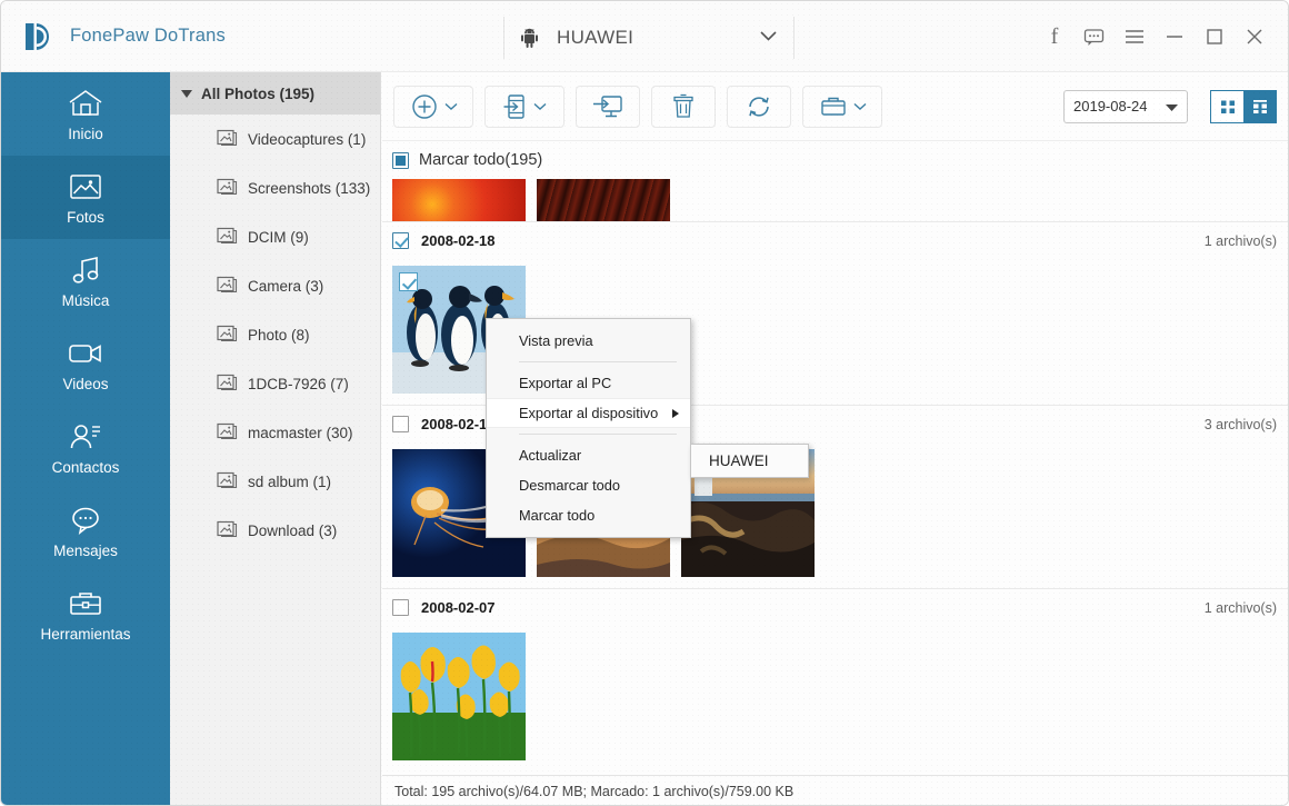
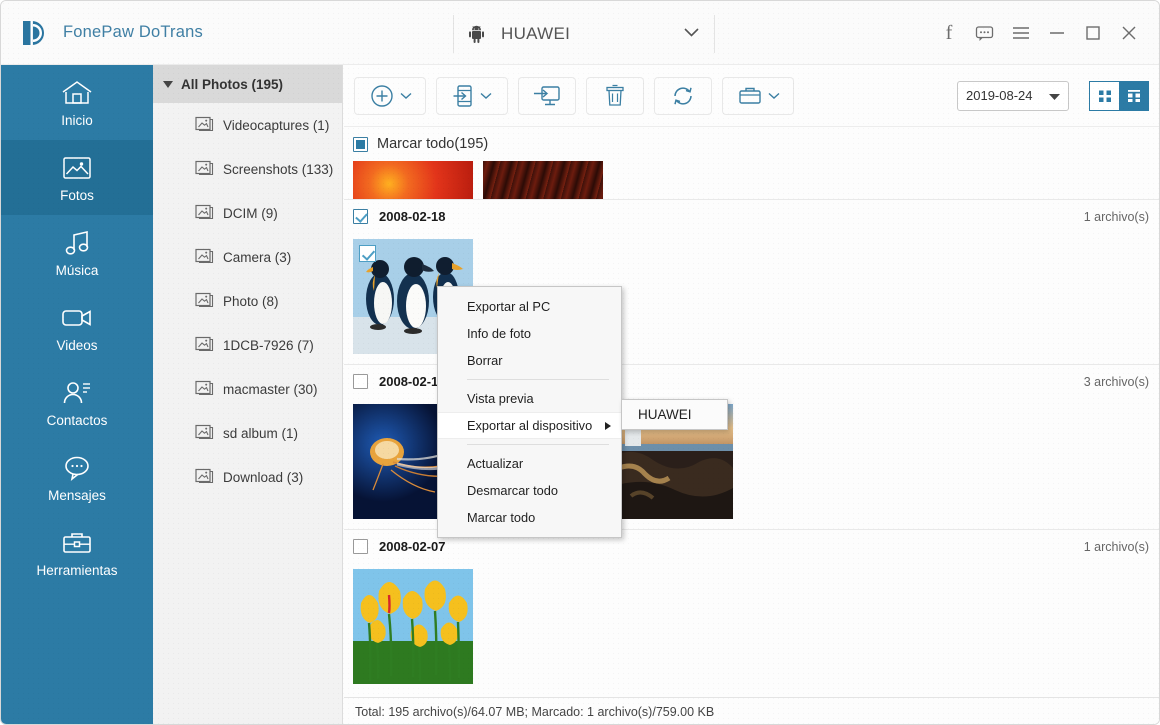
- Vista previa
+ Exportar al PC
+ Info de foto
+ Borrar
- Exportar al PC
+ Vista previa
  Exportar al dispositivo
  Actualizar
  Desmarcar todo
  Marcar todo
  HUAWEI
